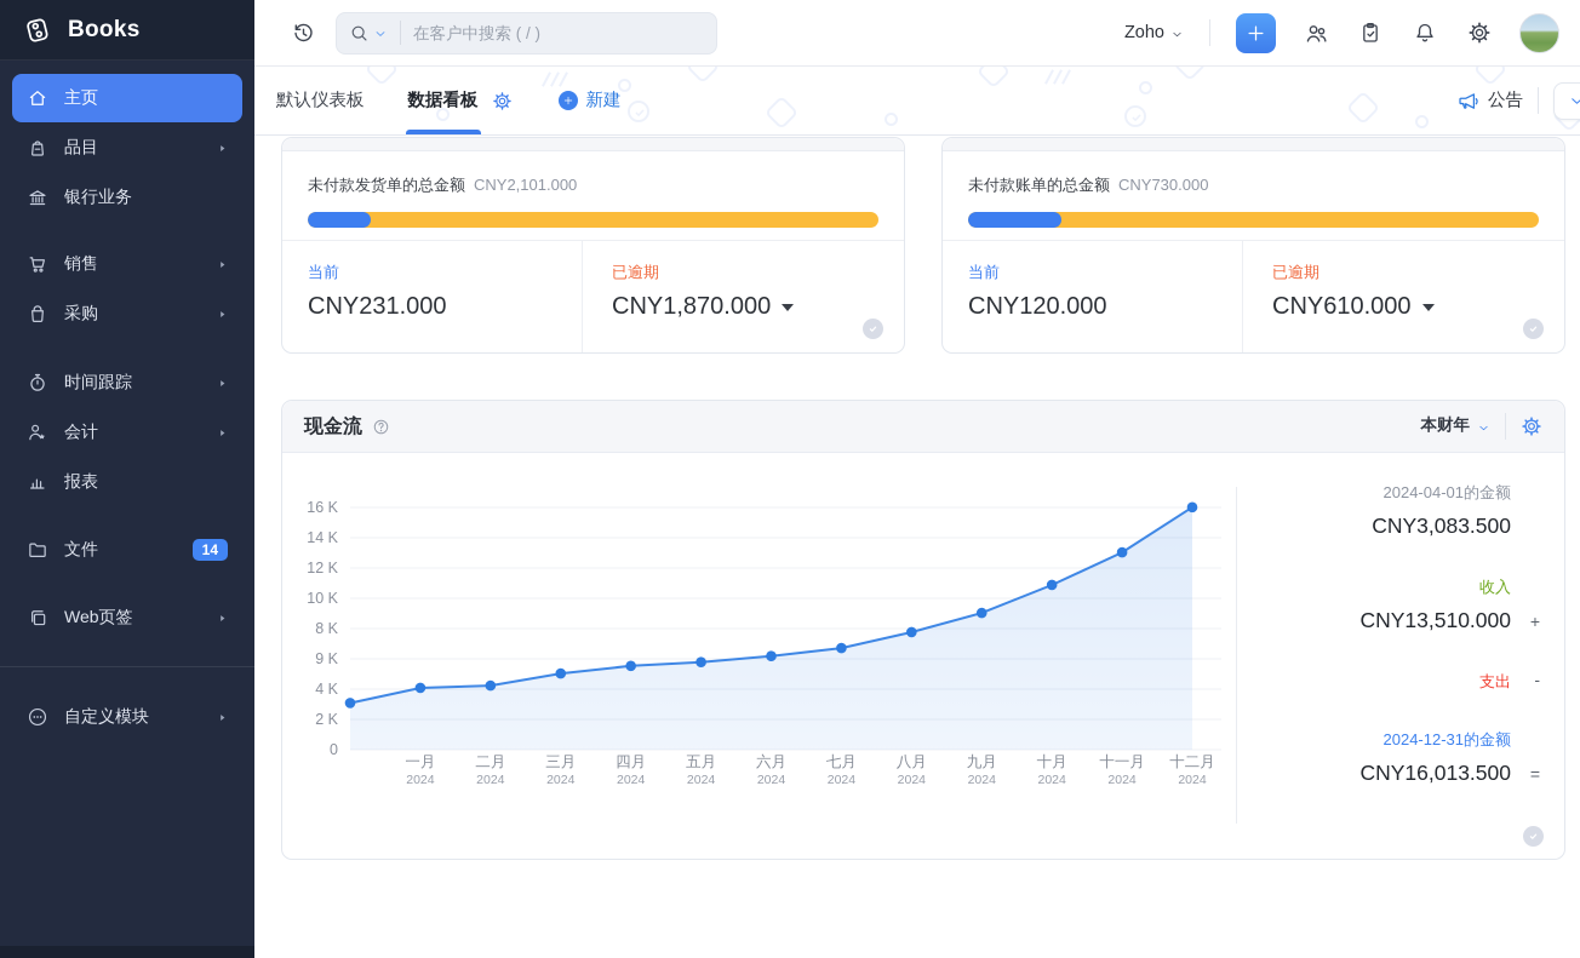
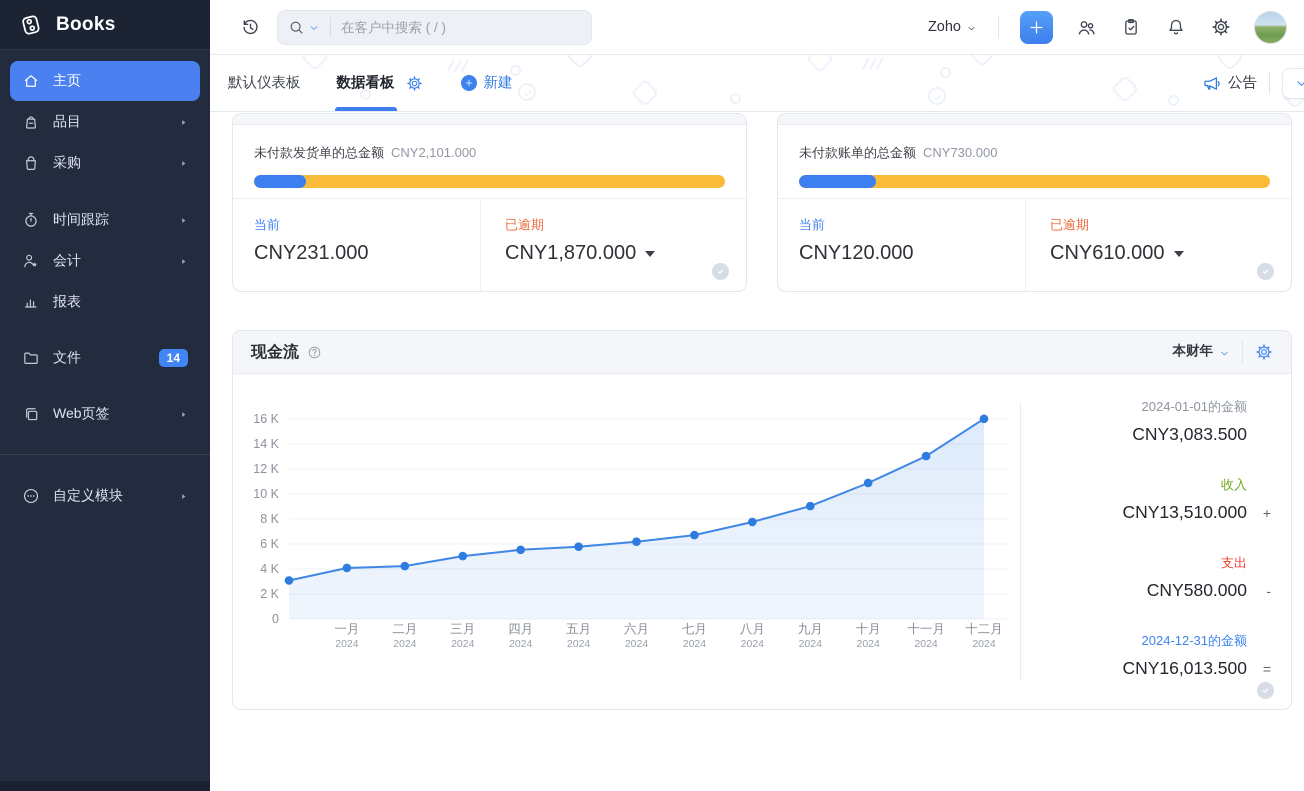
  Books
  主页
  品目
- 银行业务
- 销售
  采购
  时间跟踪
  会计
  报表
  文件
  14
  Web页签
  自定义模块
  在客户中搜索 ( / )
  Zoho
  默认仪表板
  数据看板
  新建
  公告
  未付款发货单的总金额
  CNY2,101.000
  当前
  CNY231.000
  已逾期
  CNY1,870.000
  未付款账单的总金额
  CNY730.000
  当前
  CNY120.000
  已逾期
  CNY610.000
  现金流
  本财年
  0
  2 K
  4 K
- 9 K
+ 6 K
  8 K
  10 K
  12 K
  14 K
  16 K
  一月
  2024
  二月
  2024
  三月
  2024
  四月
  2024
  五月
  2024
  六月
  2024
  七月
  2024
  八月
  2024
  九月
  2024
  十月
  2024
  十一月
  2024
  十二月
  2024
- 2024-04-01的金额
+ 2024-01-01的金额
  CNY3,083.500
  收入
  CNY13,510.000
  +
  支出
+ CNY580.000
  -
  2024-12-31的金额
  CNY16,013.500
  =
